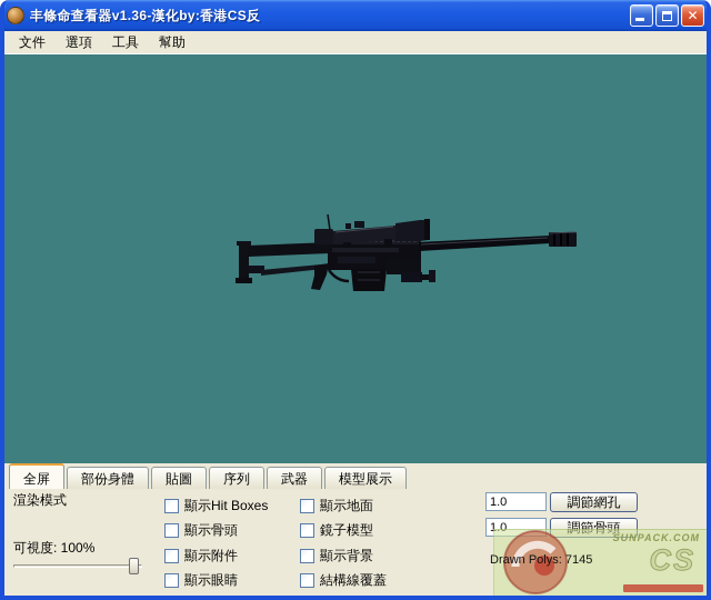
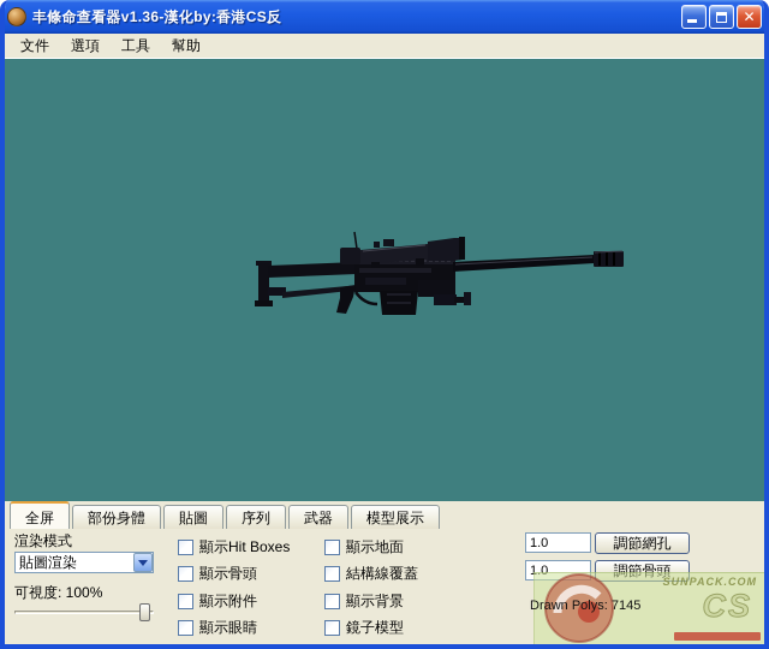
  丰條命查看器v1.36-漢化by:香港CS反
  ✕
  文件
  選項
  工具
  幫助
  全屏
  部份身體
  貼圖
  序列
  武器
  模型展示
  渲染模式
+ 貼圖渲染
  可視度: 100%
  顯示Hit Boxes
  顯示骨頭
  顯示附件
  顯示眼睛
  顯示地面
- 鏡子模型
+ 結構線覆蓋
  顯示背景
- 結構線覆蓋
+ 鏡子模型
  1.0
  1.0
  調節網孔
  調節骨頭
  SUNPACK.COM
  CS
  Drawn Polys: 7145
